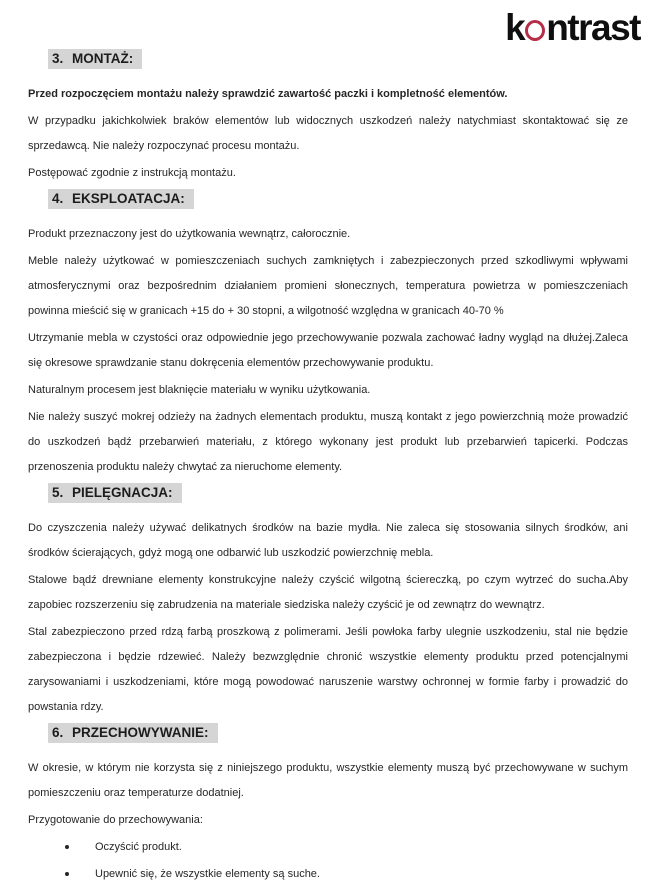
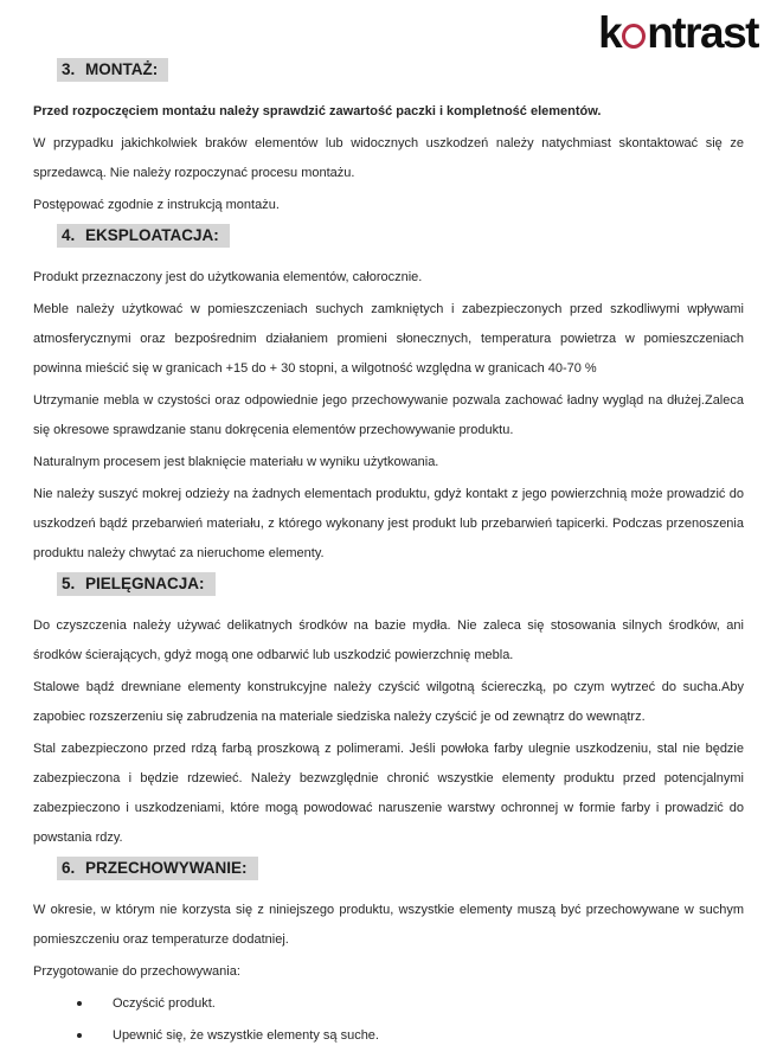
  k ntrast
  3. MONTAŻ:
  Przed rozpoczęciem montażu należy sprawdzić zawartość paczki i kompletność elementów.
  W przypadku jakichkolwiek braków elementów lub widocznych uszkodzeń należy natychmiast skontaktować się ze sprzedawcą. Nie należy rozpoczynać procesu montażu.
  Postępować zgodnie z instrukcją montażu.
  4. EKSPLOATACJA:
- Produkt przeznaczony jest do użytkowania wewnątrz, całorocznie.
+ Produkt przeznaczony jest do użytkowania elementów, całorocznie.
  Meble należy użytkować w pomieszczeniach suchych zamkniętych i zabezpieczonych przed szkodliwymi wpływami atmosferycznymi oraz bezpośrednim działaniem promieni słonecznych, temperatura powietrza w pomieszczeniach powinna mieścić się w granicach +15 do + 30 stopni, a wilgotność względna w granicach 40-70 %
  Utrzymanie mebla w czystości oraz odpowiednie jego przechowywanie pozwala zachować ładny wygląd na dłużej.Zaleca się okresowe sprawdzanie stanu dokręcenia elementów przechowywanie produktu.
  Naturalnym procesem jest blaknięcie materiału w wyniku użytkowania.
- Nie należy suszyć mokrej odzieży na żadnych elementach produktu, muszą kontakt z jego powierzchnią może prowadzić do uszkodzeń bądź przebarwień materiału, z którego wykonany jest produkt lub przebarwień tapicerki. Podczas przenoszenia produktu należy chwytać za nieruchome elementy.
+ Nie należy suszyć mokrej odzieży na żadnych elementach produktu, gdyż kontakt z jego powierzchnią może prowadzić do uszkodzeń bądź przebarwień materiału, z którego wykonany jest produkt lub przebarwień tapicerki. Podczas przenoszenia produktu należy chwytać za nieruchome elementy.
  5. PIELĘGNACJA:
  Do czyszczenia należy używać delikatnych środków na bazie mydła. Nie zaleca się stosowania silnych środków, ani środków ścierających, gdyż mogą one odbarwić lub uszkodzić powierzchnię mebla.
  Stalowe bądź drewniane elementy konstrukcyjne należy czyścić wilgotną ściereczką, po czym wytrzeć do sucha.Aby zapobiec rozszerzeniu się zabrudzenia na materiale siedziska należy czyścić je od zewnątrz do wewnątrz.
- Stal zabezpieczono przed rdzą farbą proszkową z polimerami. Jeśli powłoka farby ulegnie uszkodzeniu, stal nie będzie zabezpieczona i będzie rdzewieć. Należy bezwzględnie chronić wszystkie elementy produktu przed potencjalnymi zarysowaniami i uszkodzeniami, które mogą powodować naruszenie warstwy ochronnej w formie farby i prowadzić do powstania rdzy.
+ Stal zabezpieczono przed rdzą farbą proszkową z polimerami. Jeśli powłoka farby ulegnie uszkodzeniu, stal nie będzie zabezpieczona i będzie rdzewieć. Należy bezwzględnie chronić wszystkie elementy produktu przed potencjalnymi zabezpieczono i uszkodzeniami, które mogą powodować naruszenie warstwy ochronnej w formie farby i prowadzić do powstania rdzy.
  6. PRZECHOWYWANIE:
  W okresie, w którym nie korzysta się z niniejszego produktu, wszystkie elementy muszą być przechowywane w suchym pomieszczeniu oraz temperaturze dodatniej.
  Przygotowanie do przechowywania:
  Oczyścić produkt.
  Upewnić się, że wszystkie elementy są suche.
